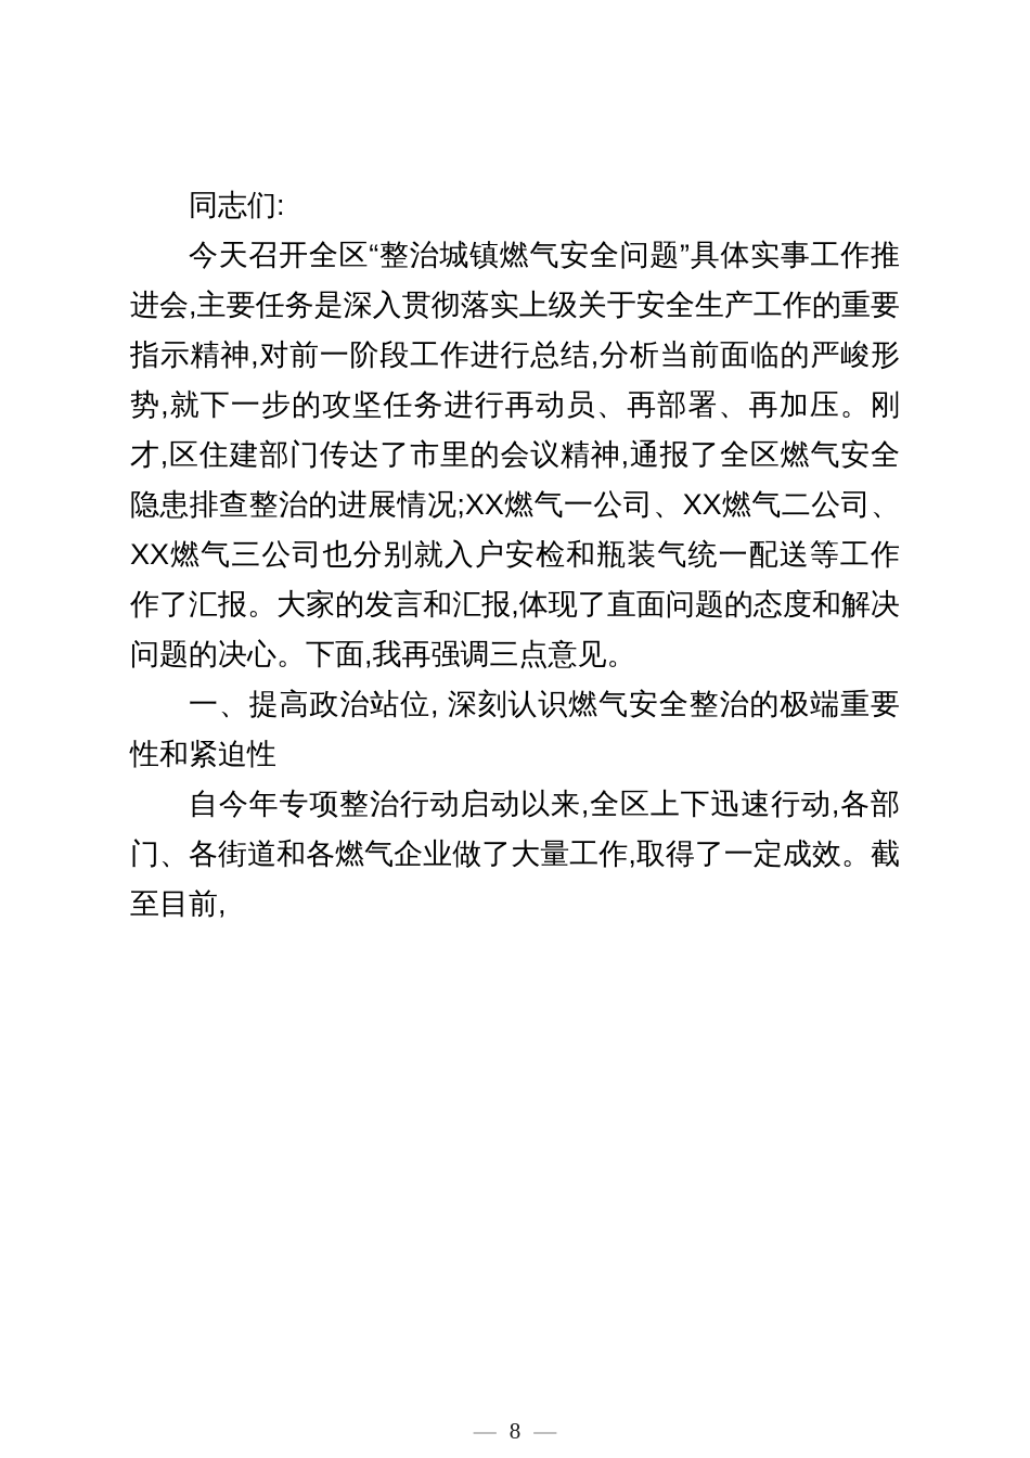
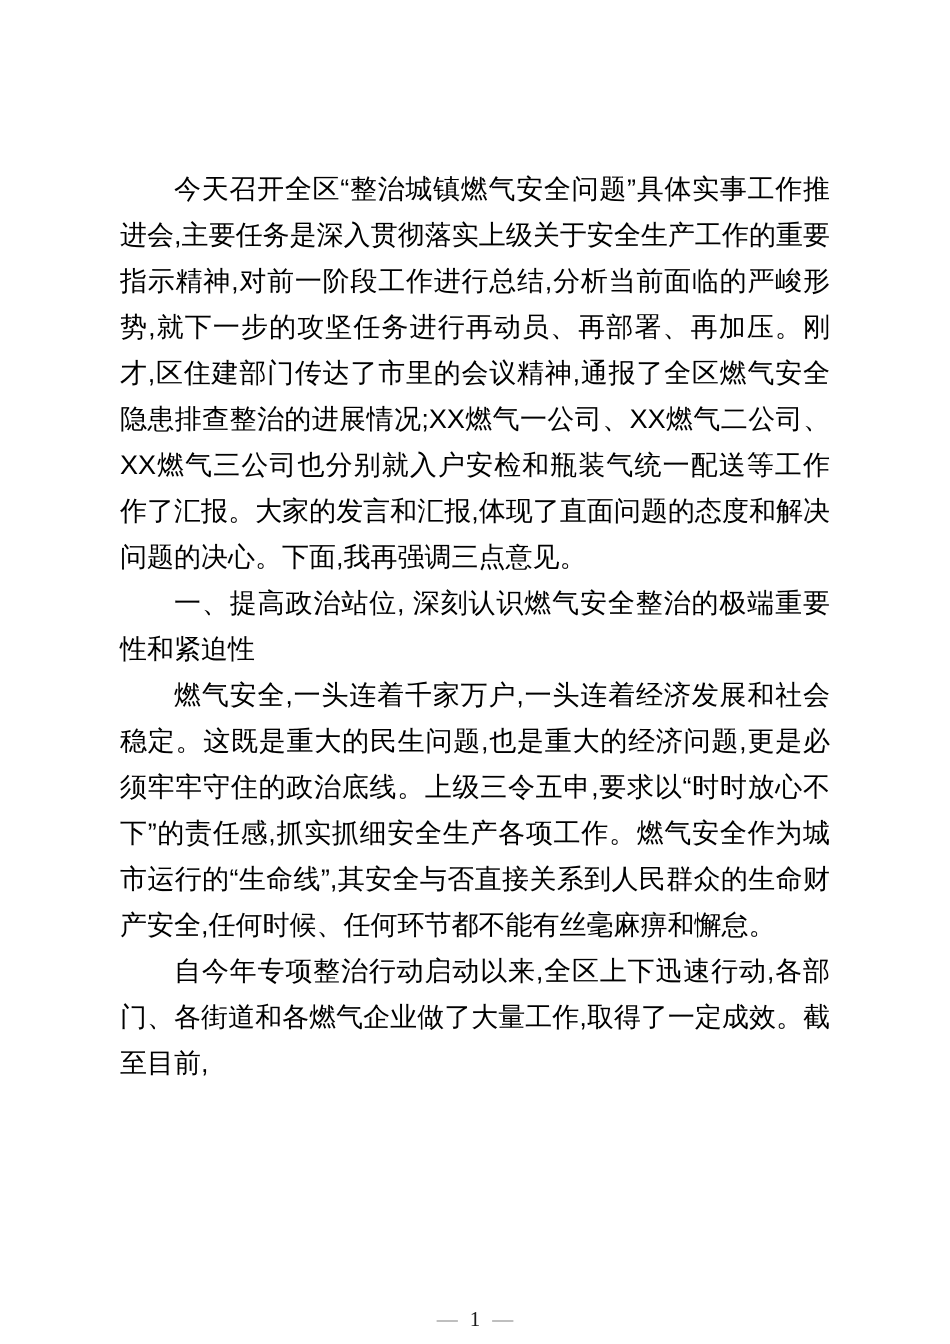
- 同志们:
  今天召开全区“整治城镇燃气安全问题”具体实事工作推进会,主要任务是深入贯彻落实上级关于安全生产工作的重要指示精神,对前一阶段工作进行总结,分析当前面临的严峻形势,就下一步的攻坚任务进行再动员、再部署、再加压。刚才,区住建部门传达了市里的会议精神,通报了全区燃气安全隐患排查整治的进展情况;XX燃气一公司、XX燃气二公司、XX燃气三公司也分别就入户安检和瓶装气统一配送等工作作了汇报。大家的发言和汇报,体现了直面问题的态度和解决问题的决心。下面,我再强调三点意见。
  一、提高政治站位, 深刻认识燃气安全整治的极端重要性和紧迫性
+ 燃气安全,一头连着千家万户,一头连着经济发展和社会稳定。这既是重大的民生问题,也是重大的经济问题,更是必须牢牢守住的政治底线。上级三令五申,要求以“时时放心不下”的责任感,抓实抓细安全生产各项工作。燃气安全作为城市运行的“生命线”,其安全与否直接关系到人民群众的生命财产安全,任何时候、任何环节都不能有丝毫麻痹和懈怠。
  自今年专项整治行动启动以来,全区上下迅速行动,各部门、各街道和各燃气企业做了大量工作,取得了一定成效。截至目前,
- — 8 —
+ — 1 —
